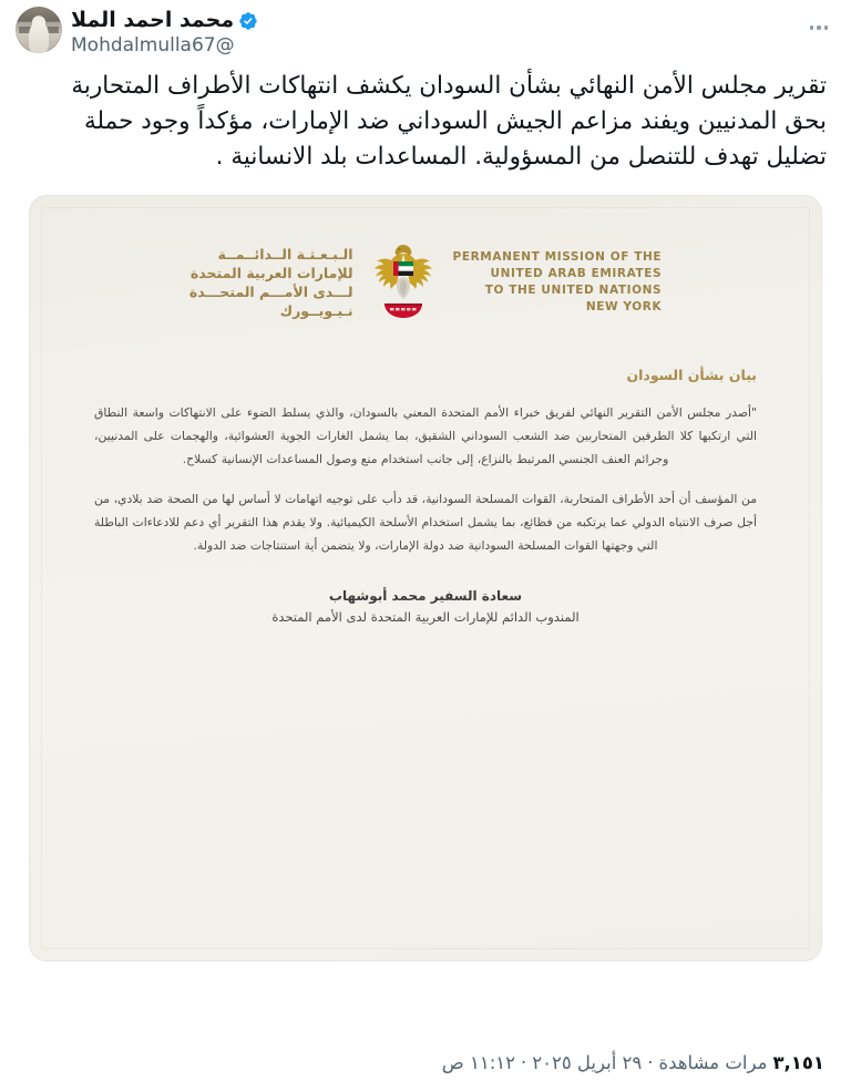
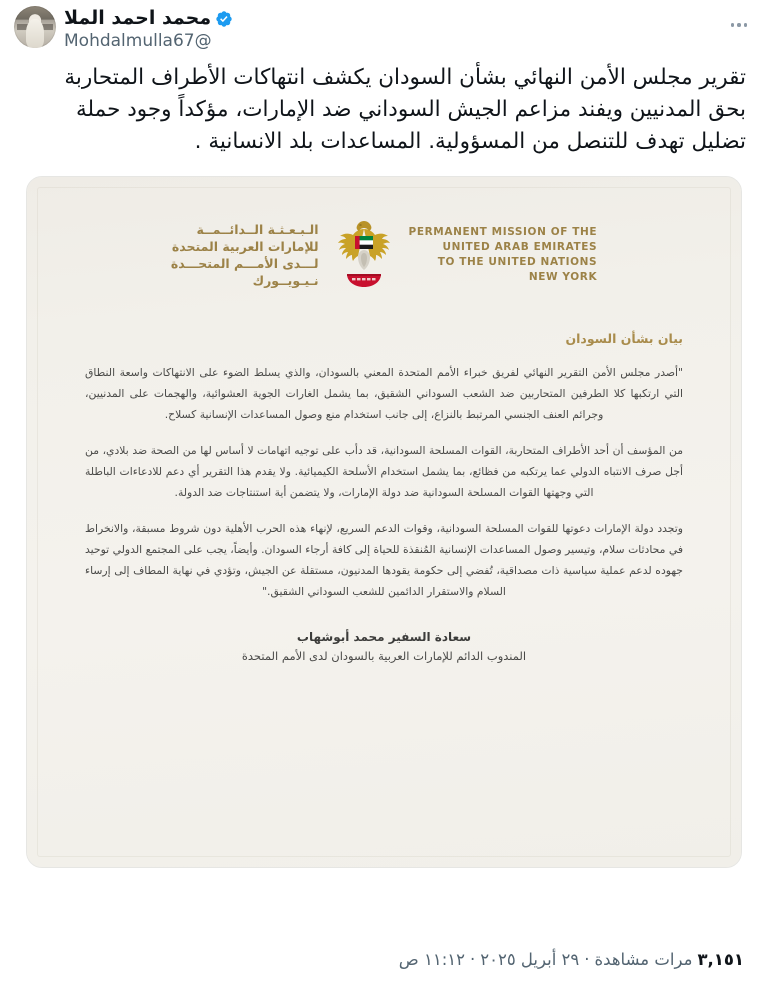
  محمد احمد الملا
  @Mohdalmulla67
  تقرير مجلس الأمن النهائي بشأن السودان يكشف انتهاكات الأطراف المتحاربة بحق المدنيين ويفند مزاعم الجيش السوداني ضد الإمارات، مؤكداً وجود حملة تضليل تهدف للتنصل من المسؤولية. المساعدات بلد الانسانية .
  PERMANENT MISSION OF THE
  UNITED ARAB EMIRATES
  TO THE UNITED NATIONS
  NEW YORK
  الـبـعـثـة الــدائــمــة
  للإمارات العربية المتحدة
  لـــدى الأمـــم المتحـــدة
  نـيـويــورك
  بيان بشأن السودان
  "أصدر مجلس الأمن التقرير النهائي لفريق خبراء الأمم المتحدة المعني بالسودان، والذي يسلط الضوء على الانتهاكات واسعة النطاق التي ارتكبها كلا الطرفين المتحاربين ضد الشعب السوداني الشقيق، بما يشمل الغارات الجوية العشوائية، والهجمات على المدنيين، وجرائم العنف الجنسي المرتبط بالنزاع، إلى جانب استخدام منع وصول المساعدات الإنسانية كسلاح.
  من المؤسف أن أحد الأطراف المتحاربة، القوات المسلحة السودانية، قد دأب على توجيه اتهامات لا أساس لها من الصحة ضد بلادي، من أجل صرف الانتباه الدولي عما يرتكبه من فظائع، بما يشمل استخدام الأسلحة الكيميائية. ولا يقدم هذا التقرير أي دعم للادعاءات الباطلة التي وجهتها القوات المسلحة السودانية ضد دولة الإمارات، ولا يتضمن أية استنتاجات ضد الدولة.
+ وتجدد دولة الإمارات دعوتها للقوات المسلحة السودانية، وقوات الدعم السريع، لإنهاء هذه الحرب الأهلية دون شروط مسبقة، والانخراط في محادثات سلام، وتيسير وصول المساعدات الإنسانية المُنقذة للحياة إلى كافة أرجاء السودان. وأيضاً، يجب على المجتمع الدولي توحيد جهوده لدعم عملية سياسية ذات مصداقية، تُفضي إلى حكومة يقودها المدنيون، مستقلة عن الجيش، وتؤدي في نهاية المطاف إلى إرساء السلام والاستقرار الدائمين للشعب السوداني الشقيق."
  سعادة السفير محمد أبوشهاب
- المندوب الدائم للإمارات العربية المتحدة لدى الأمم المتحدة
+ المندوب الدائم للإمارات العربية بالسودان لدى الأمم المتحدة
  ١١:١٢ ص
  ·
  ٢٩ أبريل ٢٠٢٥
  ·
  مرات مشاهدة
  ٣,١٥١
